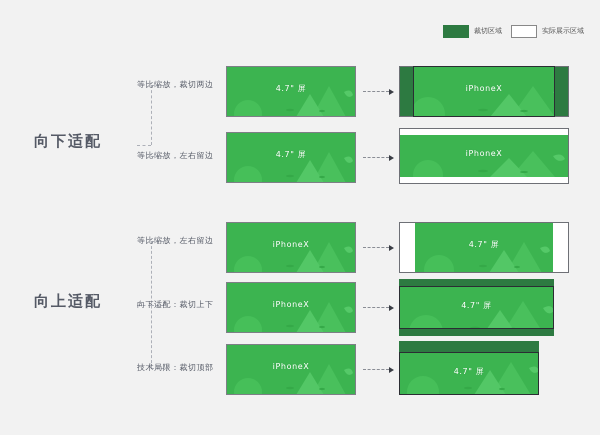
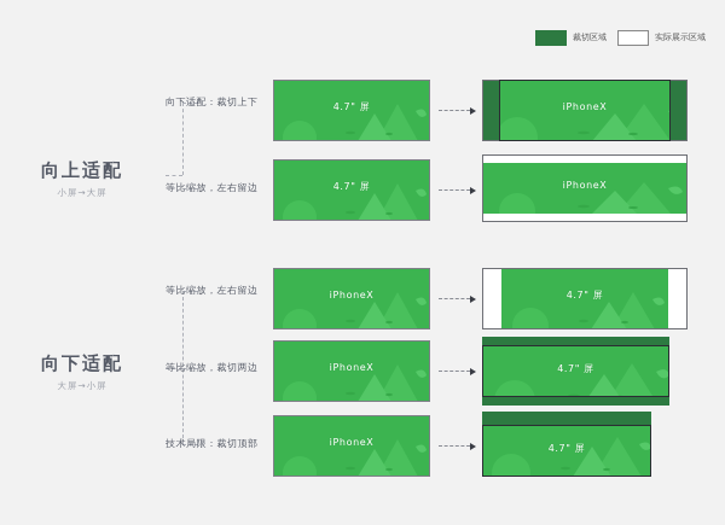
  裁切区域
  实际展示区域
- 向下适配
+ 向上适配
+ 小屏→大屏
- 向上适配
+ 向下适配
+ 大屏→小屏
- 等比缩放，裁切两边
+ 向下适配：裁切上下
  等比缩放，左右留边
  等比缩放，左右留边
- 向下适配：裁切上下
+ 等比缩放，裁切两边
  技术局限：裁切顶部
  4.7" 屏
  iPhoneX
  4.7" 屏
  iPhoneX
  iPhoneX
  4.7" 屏
  iPhoneX
  4.7" 屏
  iPhoneX
  4.7" 屏
